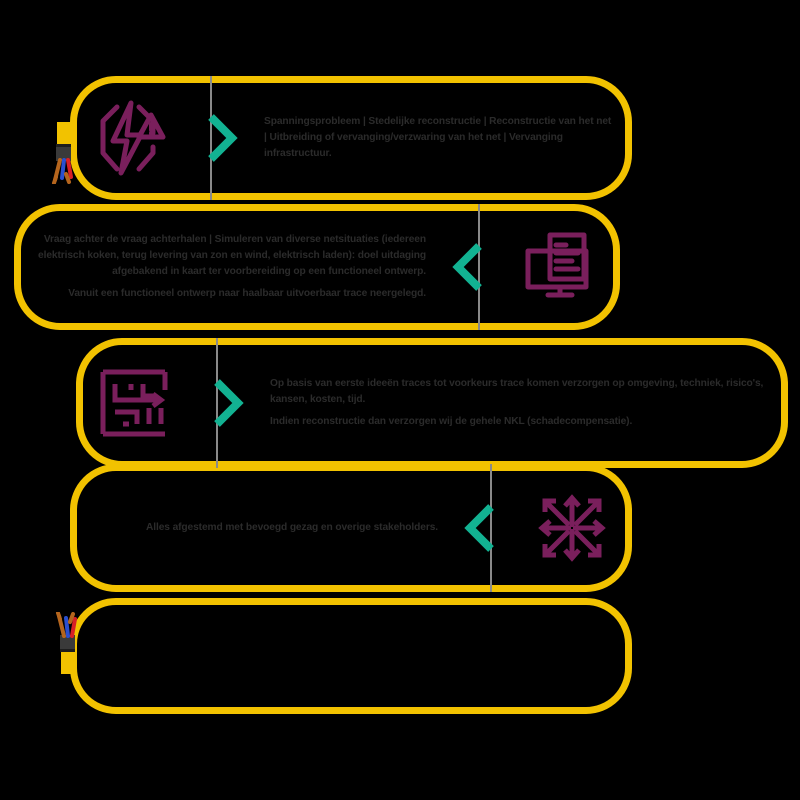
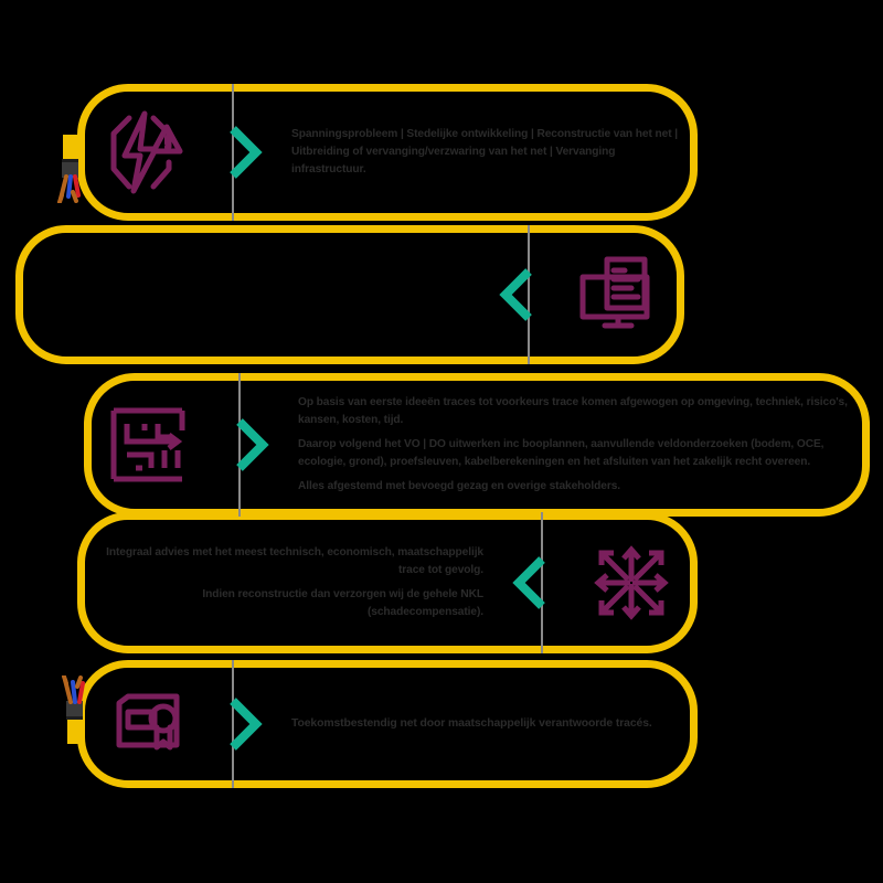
- Spanningsprobleem | Stedelijke reconstructie | Reconstructie van het net | Uitbreiding of vervanging/verzwaring van het net | Vervanging infrastructuur.
+ Spanningsprobleem | Stedelijke ontwikkeling | Reconstructie van het net | Uitbreiding of vervanging/verzwaring van het net | Vervanging infrastructuur.
- Vraag achter de vraag achterhalen | Simuleren van diverse netsituaties (iedereen elektrisch koken, terug levering van zon en wind, elektrisch laden): doel uitdaging afgebakend in kaart ter voorbereiding op een functioneel ontwerp.
- Vanuit een functioneel ontwerp naar haalbaar uitvoerbaar trace neergelegd.
- Op basis van eerste ideeën traces tot voorkeurs trace komen verzorgen op omgeving, techniek, risico's, kansen, kosten, tijd.
+ Op basis van eerste ideeën traces tot voorkeurs trace komen afgewogen op omgeving, techniek, risico's, kansen, kosten, tijd.
+ Daarop volgend het VO | DO uitwerken inc booplannen, aanvullende veldonderzoeken (bodem, OCE, ecologie, grond), proefsleuven, kabelberekeningen en het afsluiten van het zakelijk recht overeen.
- Indien reconstructie dan verzorgen wij de gehele NKL (schadecompensatie).
+ Alles afgestemd met bevoegd gezag en overige stakeholders.
+ Integraal advies met het meest technisch, economisch, maatschappelijk trace tot gevolg.
- Alles afgestemd met bevoegd gezag en overige stakeholders.
+ Indien reconstructie dan verzorgen wij de gehele NKL (schadecompensatie).
+ Toekomstbestendig net door maatschappelijk verantwoorde tracés.
